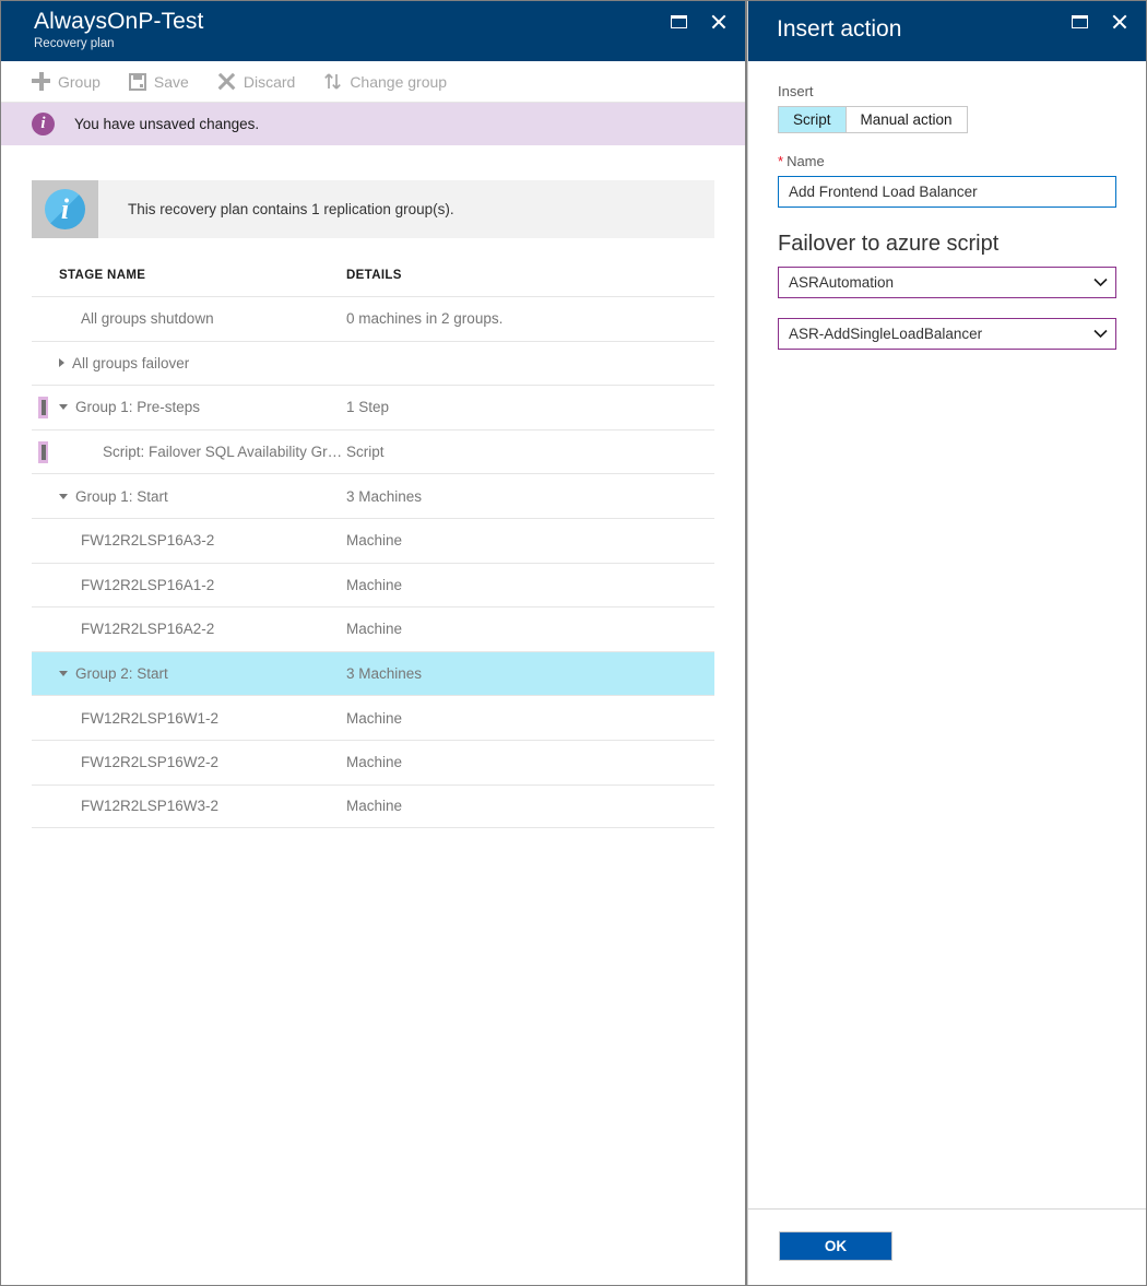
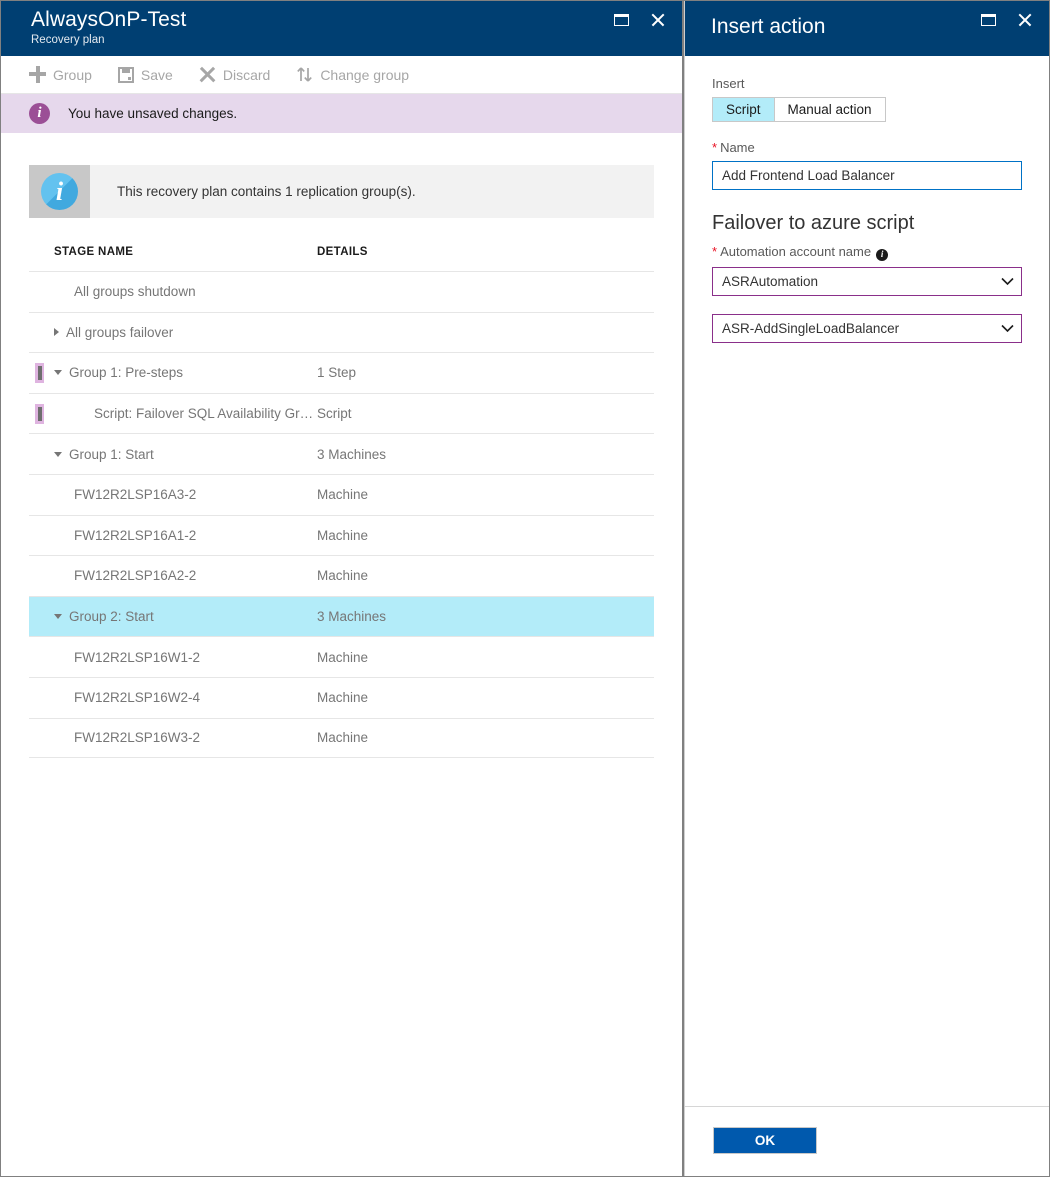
  AlwaysOnP-Test
  Recovery plan
  Group
  Save
  Discard
  Change group
  i
  You have unsaved changes.
  i
  This recovery plan contains 1 replication group(s).
  STAGE NAME
  DETAILS
  All groups shutdown
- 0 machines in 2 groups.
  All groups failover
  Group 1: Pre-steps
  1 Step
  Script: Failover SQL Availability Gro...
  Script
  Group 1: Start
  3 Machines
  FW12R2LSP16A3-2
  Machine
  FW12R2LSP16A1-2
  Machine
  FW12R2LSP16A2-2
  Machine
  Group 2: Start
  3 Machines
  FW12R2LSP16W1-2
  Machine
- FW12R2LSP16W2-2
+ FW12R2LSP16W2-4
  Machine
  FW12R2LSP16W3-2
  Machine
  Insert action
  Insert
  Script
  Manual action
  * Name
  Add Frontend Load Balancer
  Failover to azure script
+ * Automation account name i
  ASRAutomation
  ASR-AddSingleLoadBalancer
  OK
